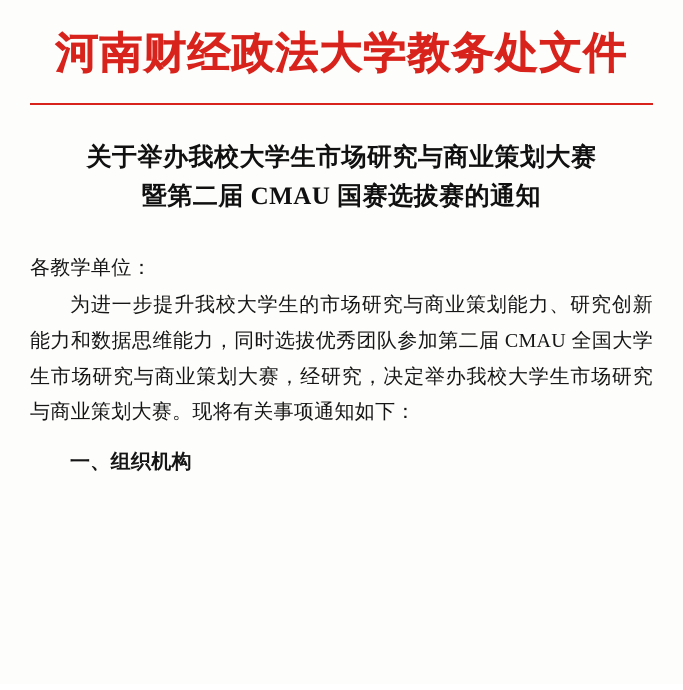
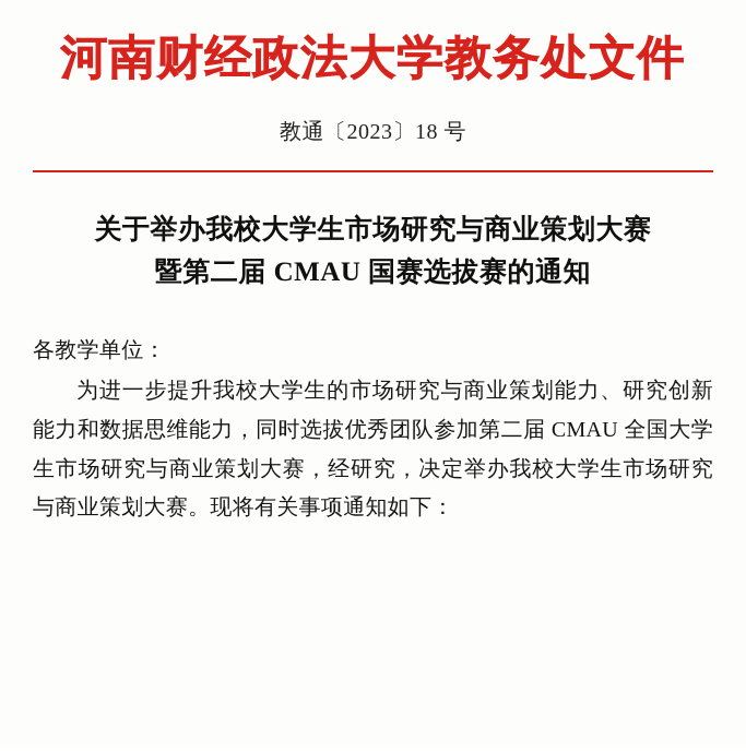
  河南财经政法大学教务处文件
+ 教通〔2023〕18 号
  关于举办我校大学生市场研究与商业策划大赛
  暨第二届 CMAU 国赛选拔赛的通知
  各教学单位：
  为进一步提升我校大学生的市场研究与商业策划能力、研究创新能力和数据思维能力，同时选拔优秀团队参加第二届 CMAU 全国大学生市场研究与商业策划大赛，经研究，决定举办我校大学生市场研究与商业策划大赛。现将有关事项通知如下：
- 一、组织机构
